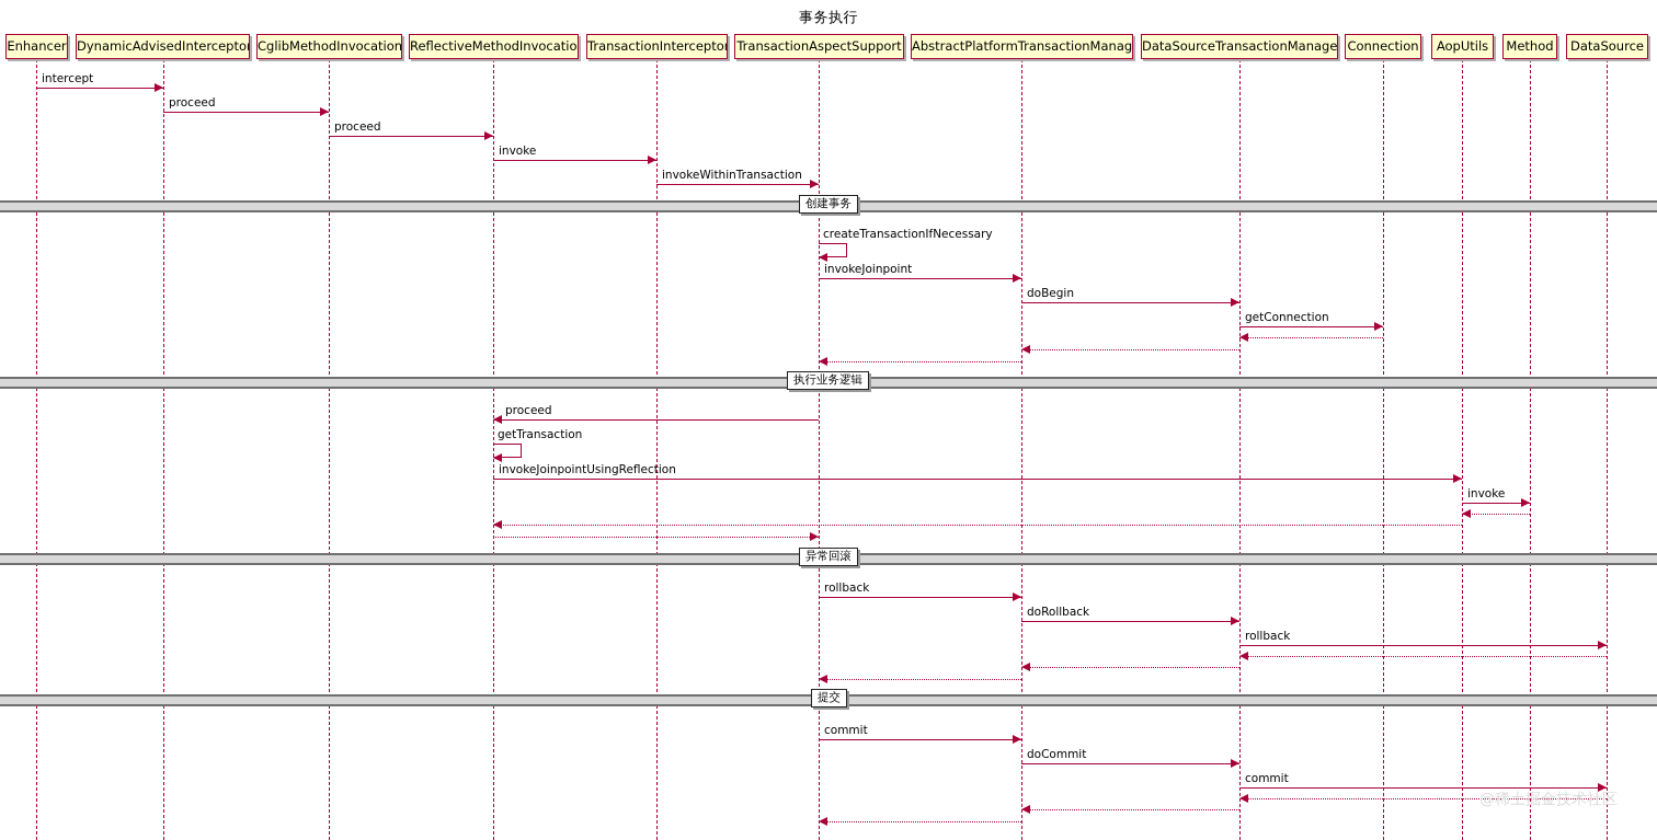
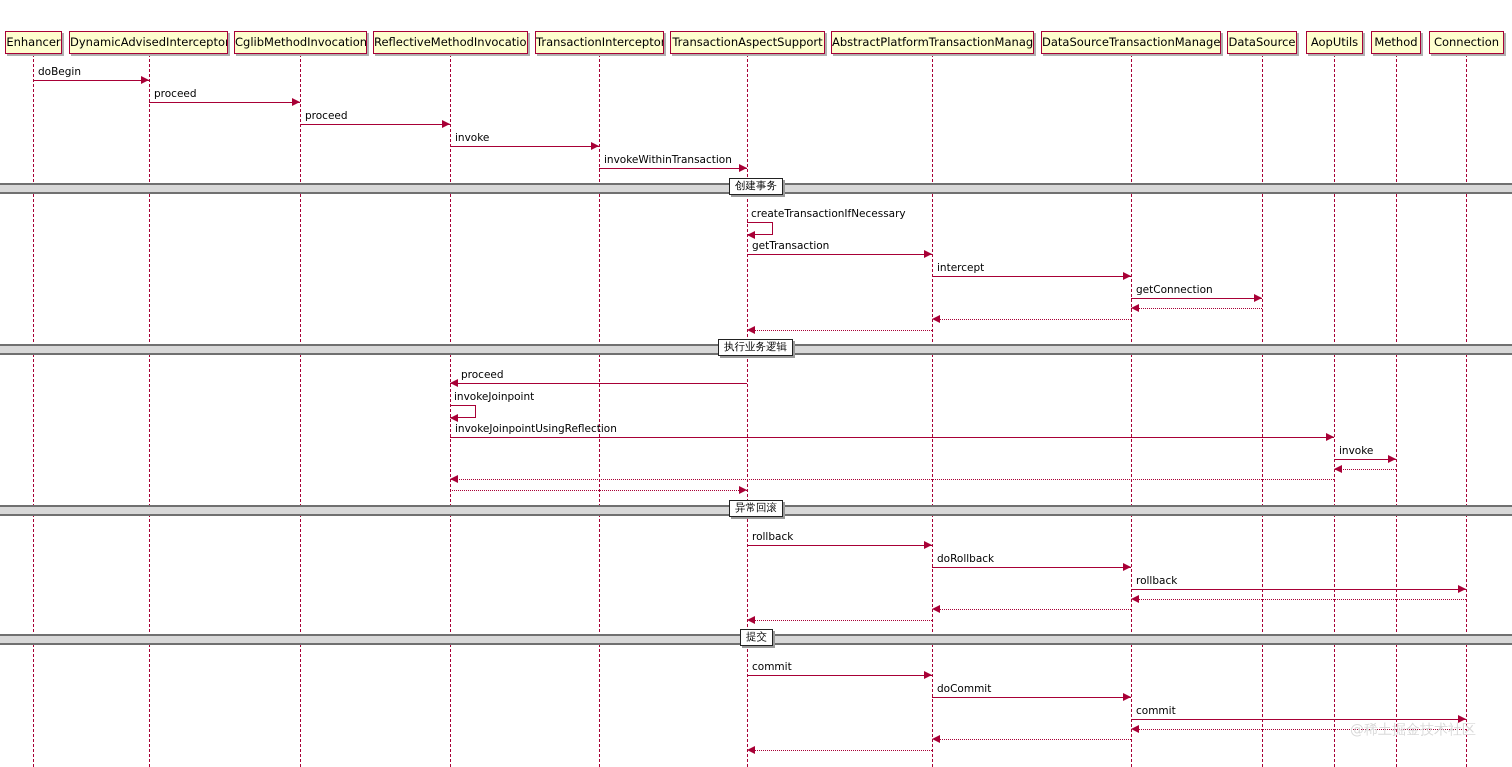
- 事务执行
  创建事务
  执行业务逻辑
  异常回滚
  提交
- intercept
+ doBegin
  proceed
  proceed
  invoke
  invokeWithinTransaction
  createTransactionIfNecessary
- invokeJoinpoint
+ getTransaction
- doBegin
+ intercept
  getConnection
  proceed
- getTransaction
+ invokeJoinpoint
  invokeJoinpointUsingReflection
  invoke
  rollback
  doRollback
  rollback
  commit
  doCommit
  commit
  Enhancer
  DynamicAdvisedIntercepto
  CglibMethodInvocation
  ReflectiveMethodInvocatio
  TransactionIntercepto
  TransactionAspectSupport
  AbstractPlatformTransactionManag
  DataSourceTransactionManage
- Connection
+ DataSource
  AopUtils
  Method
- DataSource
+ Connection
  @稀土掘金技术社区
